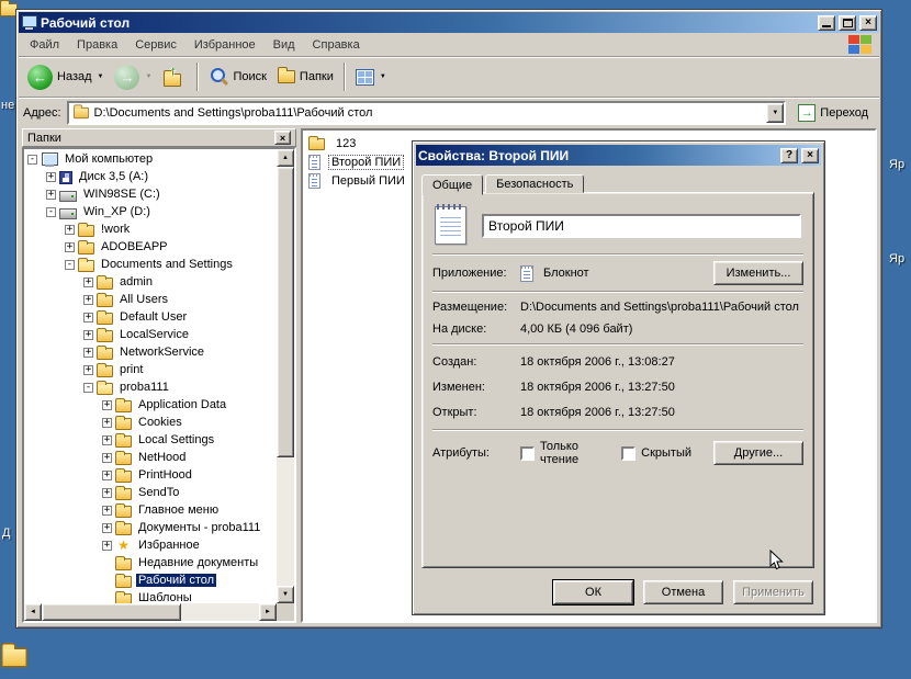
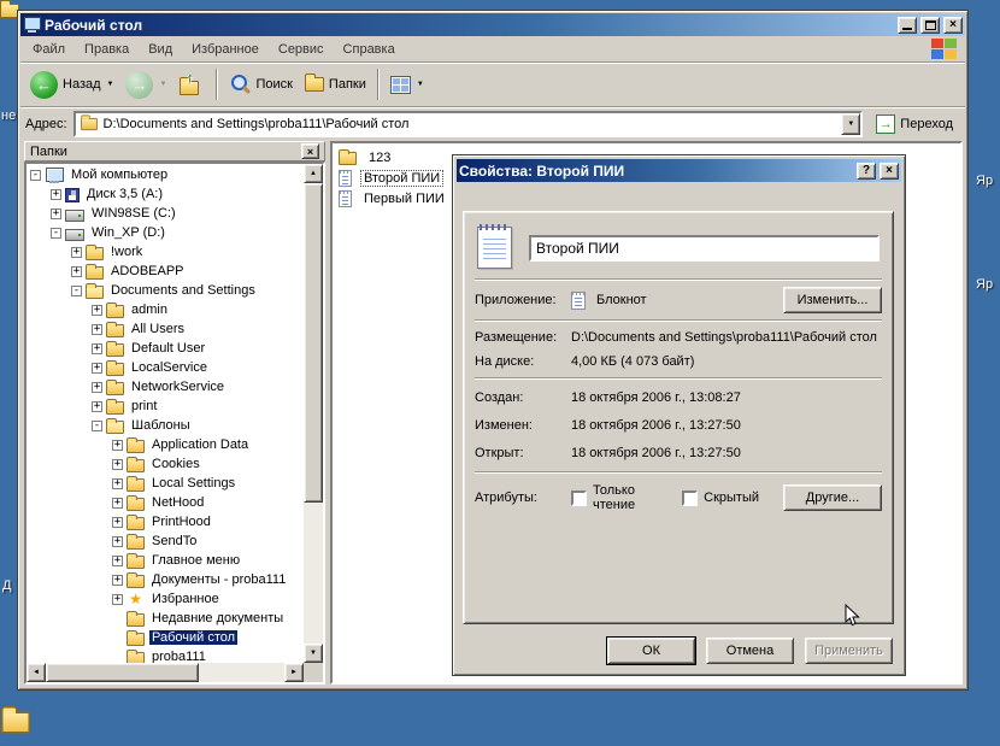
  не
  Яр
  Яр
  Д
  Рабочий стол
  ×
  Файл
  Правка
- Сервис
+ Вид
  Избранное
- Вид
+ Сервис
  Справка
  ←
  Назад
  →
  ↑
  Поиск
  Папки
  Адрес:
  D:\Documents and Settings\proba111\Рабочий стол
  →
  Переход
  Папки
  ×
  -
  Мой компьютер
  +
  Диск 3,5 (A:)
  +
  WIN98SE (C:)
  -
  Win_XP (D:)
  +
  !work
  +
  ADOBEAPP
  -
  Documents and Settings
  +
  admin
  +
  All Users
  +
  Default User
  +
  LocalService
  +
  NetworkService
  +
  print
  -
- proba111
+ Шаблоны
  +
  Application Data
  +
  Cookies
  +
  Local Settings
  +
  NetHood
  +
  PrintHood
  +
  SendTo
  +
  Главное меню
  +
  Документы - proba111
  +
  ★
  Избранное
  Недавние документы
  Рабочий стол
- Шаблоны
+ proba111
  123
  Второй ПИИ
  Первый ПИИ
  Свойства: Второй ПИИ
  ?
  ×
- Общие
- Безопасность
  Второй ПИИ
  Приложение:
  Блокнот
  Изменить...
  Размещение:
  D:\Documents and Settings\proba111\Рабочий стол
  На диске:
- 4,00 КБ (4 096 байт)
+ 4,00 КБ (4 073 байт)
  Создан:
  18 октября 2006 г., 13:08:27
  Изменен:
  18 октября 2006 г., 13:27:50
  Открыт:
  18 октября 2006 г., 13:27:50
  Атрибуты:
  Только чтение
  Скрытый
  Другие...
  ОК
  Отмена
  Применить
